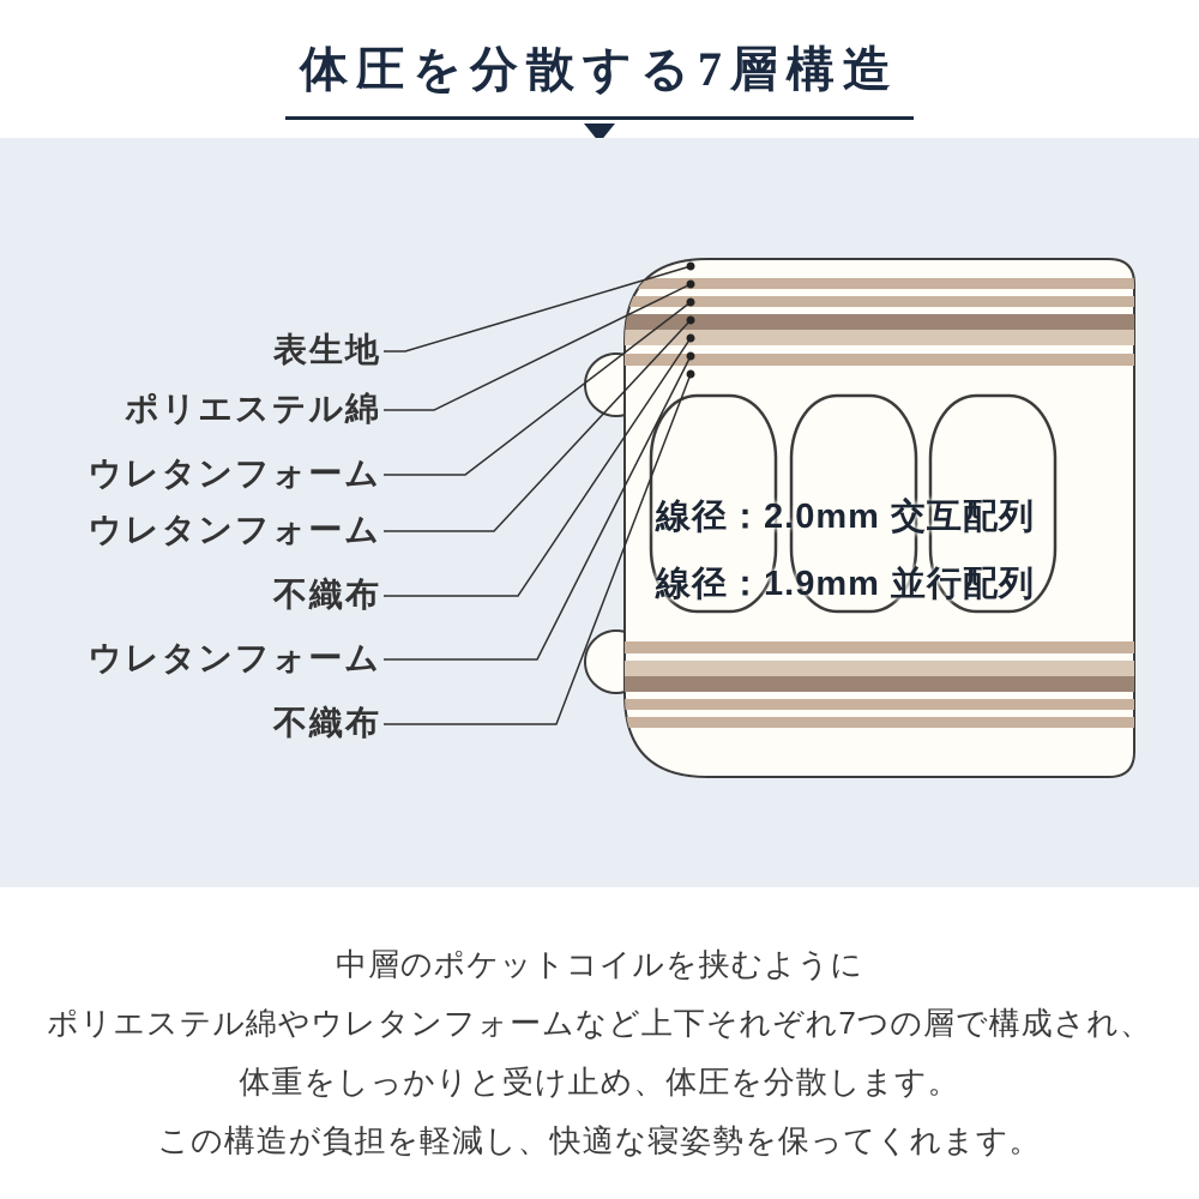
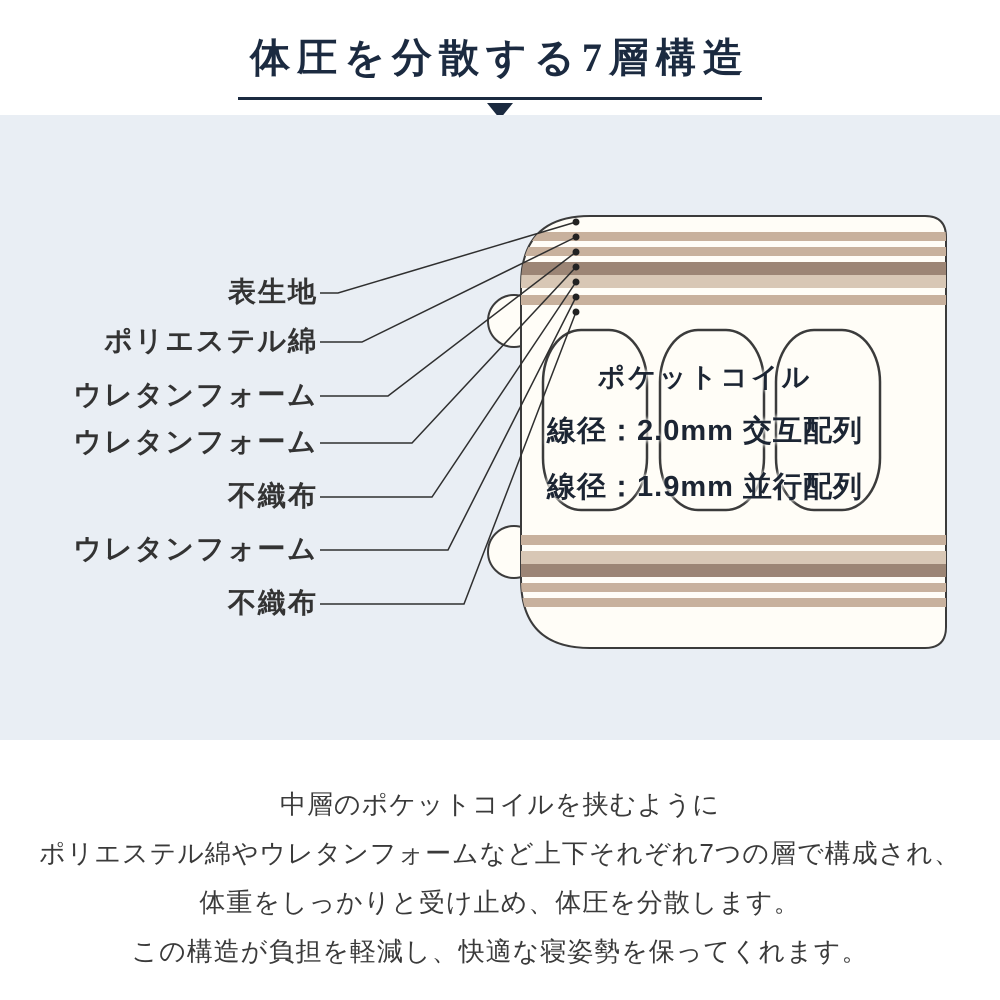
  体圧を分散する7層構造
  表生地
  ポリエステル綿
  ウレタンフォーム
  ウレタンフォーム
  不織布
  ウレタンフォーム
  不織布
+ ポケットコイル
  線径：2.0mm 交互配列
  線径：1.9mm 並行配列
  中層のポケットコイルを挟むように
  ポリエステル綿やウレタンフォームなど上下それぞれ7つの層で構成され、
  体重をしっかりと受け止め、体圧を分散します。
  この構造が負担を軽減し、快適な寝姿勢を保ってくれます。
